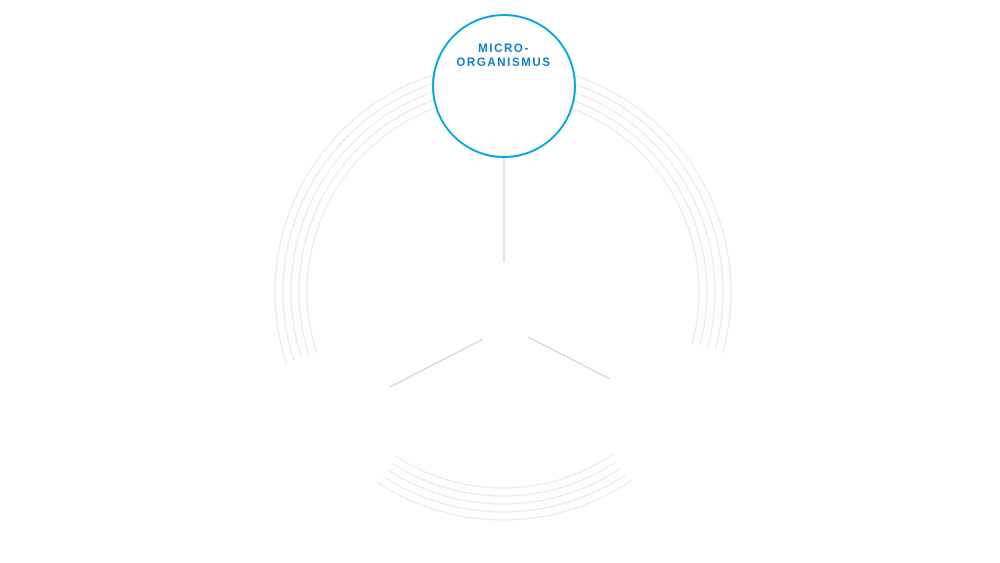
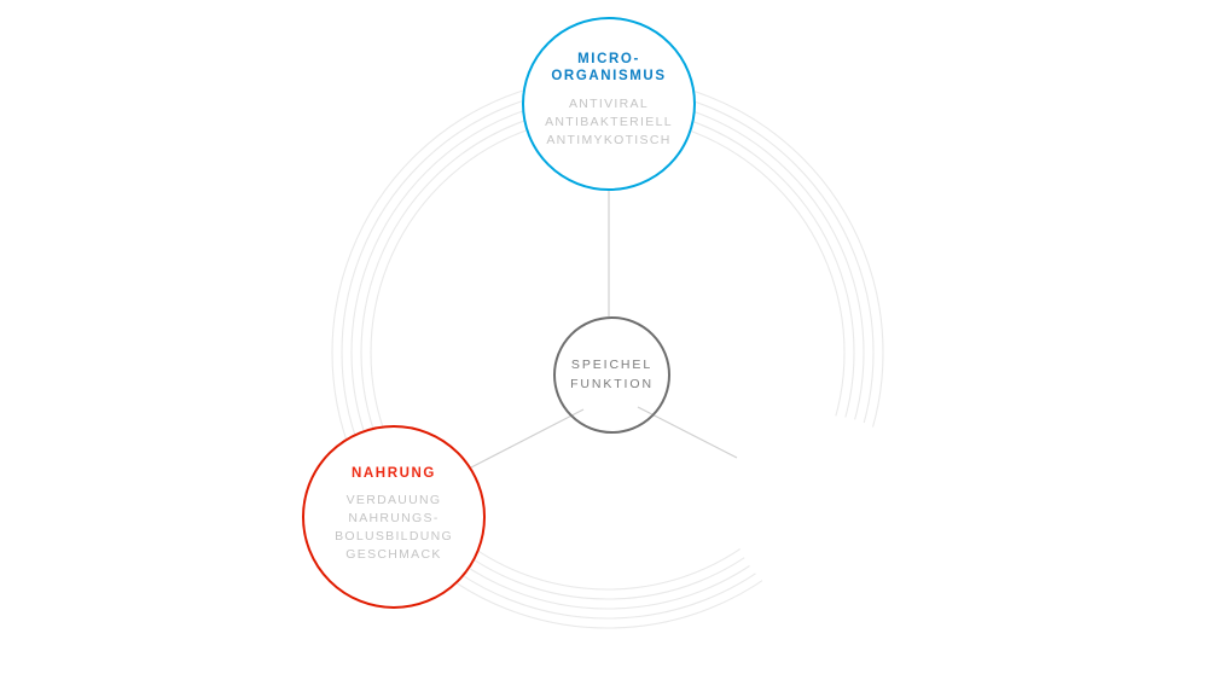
  MICRO-
  ORGANISMUS
+ ANTIVIRAL
+ ANTIBAKTERIELL
+ ANTIMYKOTISCH
+ NAHRUNG
+ VERDAUUNG
+ NAHRUNGS-
+ BOLUSBILDUNG
+ GESCHMACK
+ SPEICHEL
+ FUNKTION
